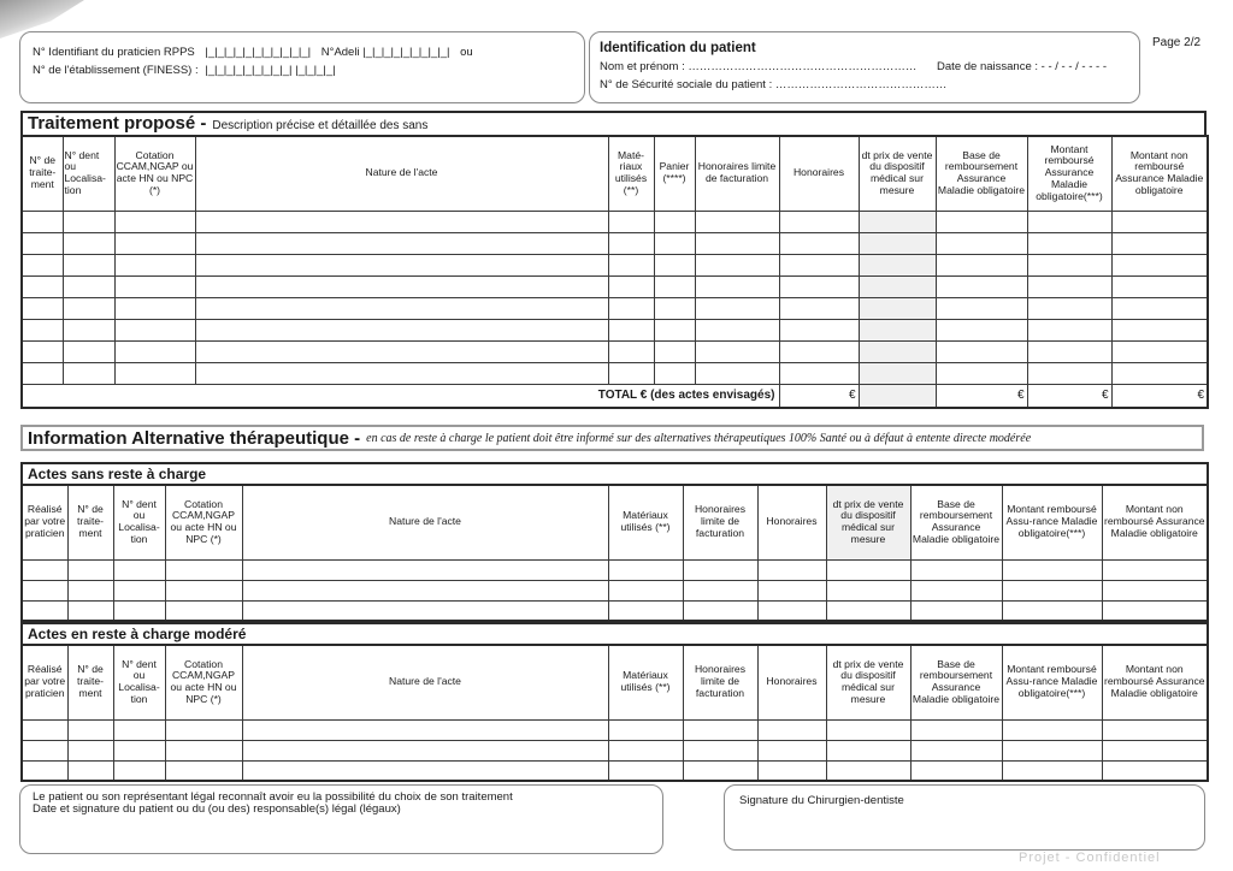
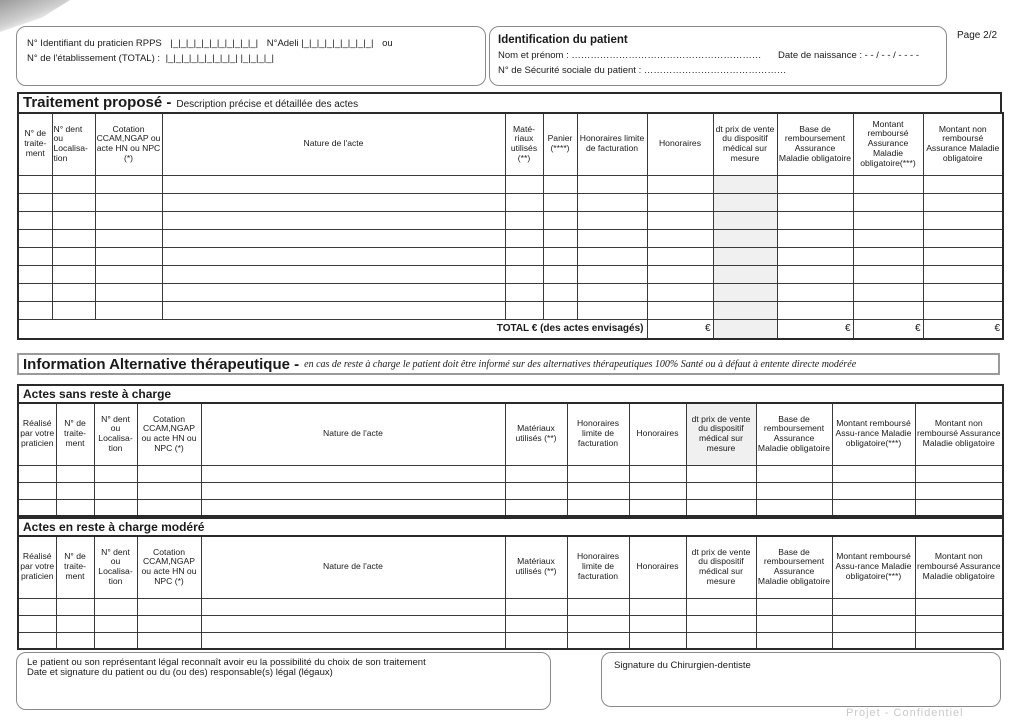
  N° Identifiant du praticien RPPS |_|_|_|_|_|_|_|_|_|_|_| N°Adeli |_|_|_|_|_|_|_|_|_| ou
- N° de l'établissement (FINESS) : |_|_|_|_|_|_|_|_|_| |_|_|_|_|
+ N° de l'établissement (TOTAL) : |_|_|_|_|_|_|_|_|_| |_|_|_|_|
  Identification du patient
  Nom et prénom : …………………………………………………… Date de naissance : - - / - - / - - - -
  N° de Sécurité sociale du patient : ………………………………………
  Page 2/2
  Traitement proposé -
- Description précise et détaillée des sans
+ Description précise et détaillée des actes
  N° de traite-ment	N° dent ou Localisa-tion	Cotation CCAM,NGAP ou acte HN ou NPC (*)	Nature de l'acte	Maté-riaux utilisés (**)	Panier (****)	Honoraires limite de facturation	Honoraires	dt prix de vente du dispositif médical sur mesure	Base de remboursement Assurance Maladie obligatoire	Montant remboursé Assurance Maladie obligatoire(***)	Montant non remboursé Assurance Maladie obligatoire
  TOTAL € (des actes envisagés)	€		€	€	€
  Information Alternative thérapeutique -
  en cas de reste à charge le patient doit être informé sur des alternatives thérapeutiques 100% Santé ou à défaut à entente directe modérée
  Actes sans reste à charge
  Réalisé par votre praticien	N° de traite-ment	N° dent ou Localisa-tion	Cotation CCAM,NGAP ou acte HN ou NPC (*)	Nature de l'acte	Matériaux utilisés (**)	Honoraires limite de facturation	Honoraires	dt prix de vente du dispositif médical sur mesure	Base de remboursement Assurance Maladie obligatoire	Montant remboursé Assu-rance Maladie obligatoire(***)	Montant non remboursé Assurance Maladie obligatoire
  Actes en reste à charge modéré
  Réalisé par votre praticien	N° de traite-ment	N° dent ou Localisa-tion	Cotation CCAM,NGAP ou acte HN ou NPC (*)	Nature de l'acte	Matériaux utilisés (**)	Honoraires limite de facturation	Honoraires	dt prix de vente du dispositif médical sur mesure	Base de remboursement Assurance Maladie obligatoire	Montant remboursé Assu-rance Maladie obligatoire(***)	Montant non remboursé Assurance Maladie obligatoire
  Le patient ou son représentant légal reconnaît avoir eu la possibilité du choix de son traitement
  Date et signature du patient ou du (ou des) responsable(s) légal (légaux)
  Signature du Chirurgien-dentiste
  Projet - Confidentiel
